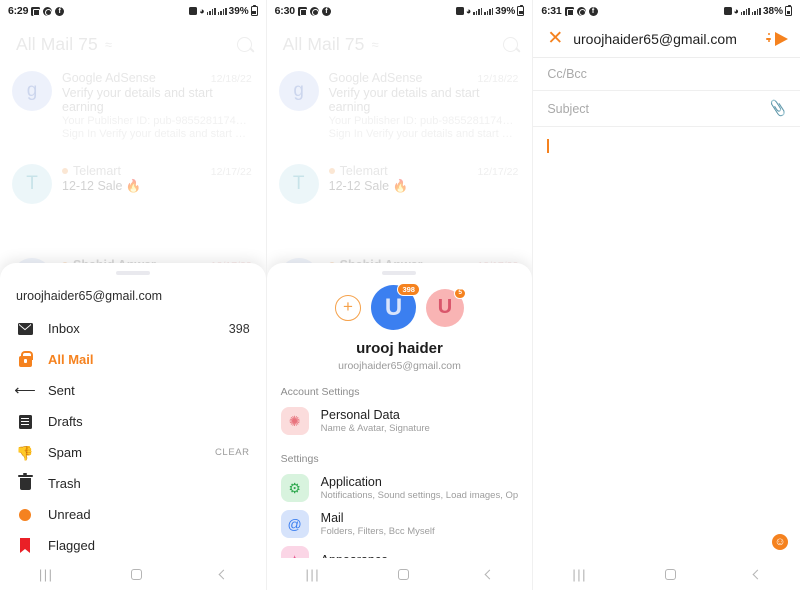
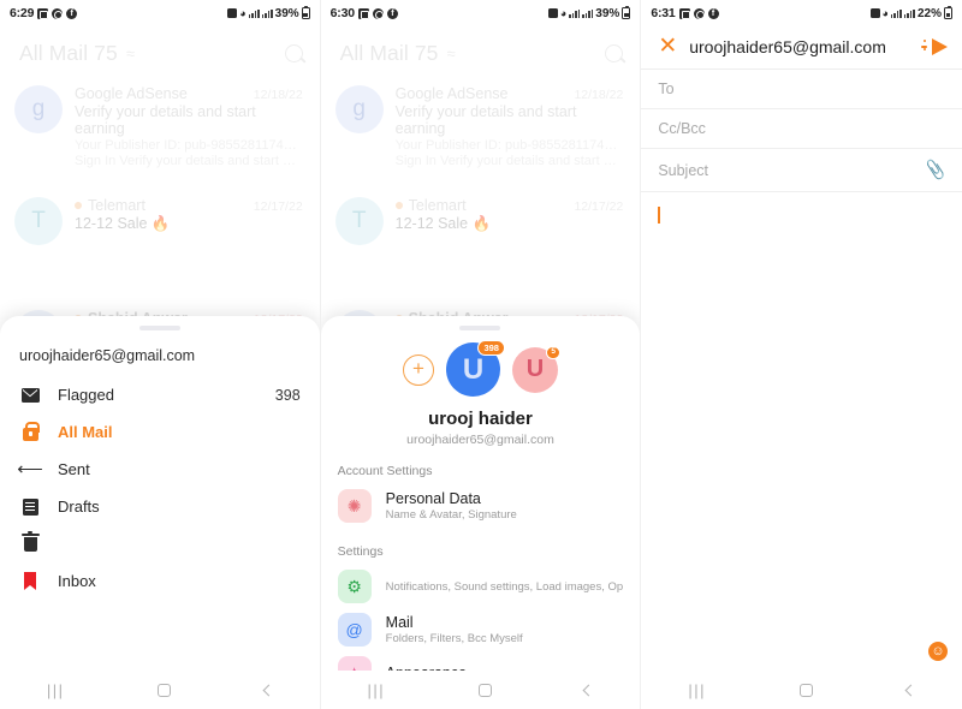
  6:29
  ◕
  39%
  g
  Google AdSense
  Verify your details and start earning
  T
  Telemart
  12-12 Sale 🔥
  uroojhaider65@gmail.com
- Inbox
+ Flagged
  398
  All Mail
  ⟵
  Sent
  Drafts
- 👎
- Spam
- CLEAR
- Trash
- Unread
- Flagged
+ Inbox
  |||
  6:30
  ◕
  39%
  g
  Google AdSense
  Verify your details and start earning
  T
  Telemart
  12-12 Sale 🔥
  +
  U
  398
  U
  urooj haider
  uroojhaider65@gmail.com
  Account Settings
  ✺
  Personal Data
  Name & Avatar, Signature
  Settings
  ⚙
- Application
  Notifications, Sound settings, Load images, Op
  @
  Mail
  Folders, Filters, Bcc Myself
  |||
  6:31
  ◕
- 38%
+ 22%
  ✕
  uroojhaider65@gmail.com
+ To
  Cc/Bcc
  Subject
  ☺
  |||
